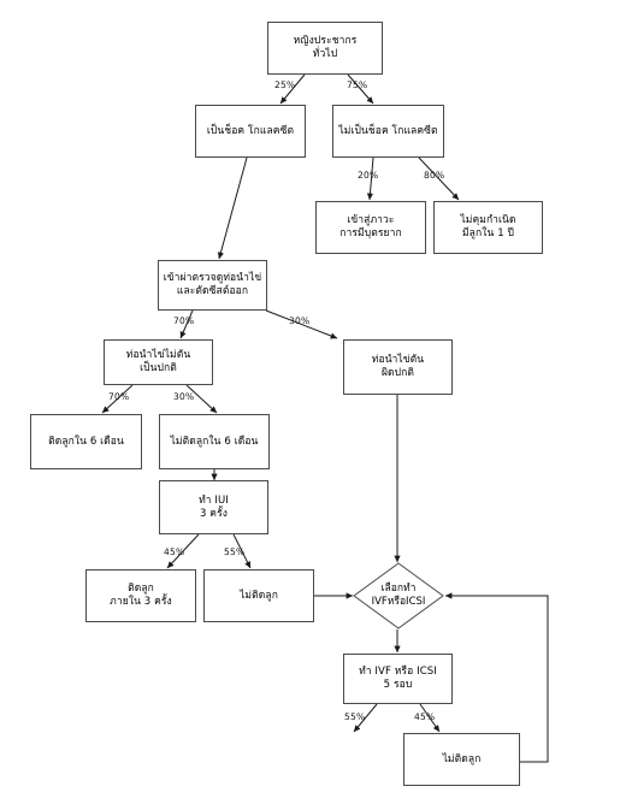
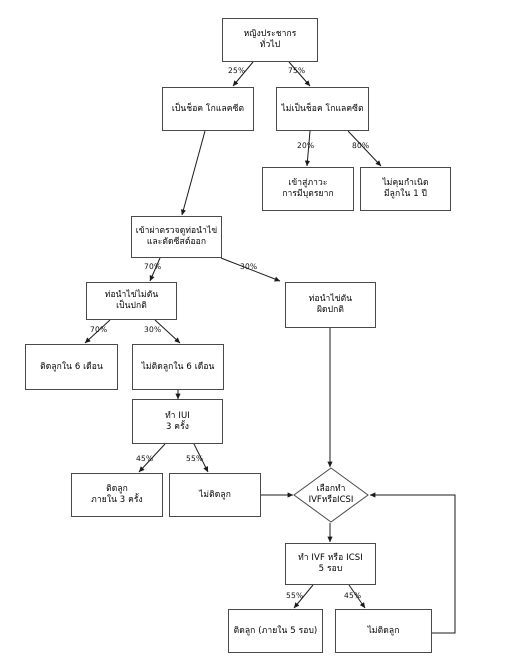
  หญิงประชากร
  ทั่วไป
  เป็นช็อค โกแลคซีต
  ไม่เป็นช็อค โกแลคซีต
  เข้าสู่ภาวะ
  การมีบุตรยาก
  ไม่คุมกำเนิด
  มีลูกใน 1 ปี
  เข้าผ่าตรวจดูท่อนำไข่
  และตัดซีสต์ออก
  ท่อนำไข่ไม่ตัน
  เป็นปกติ
  ท่อนำไข่ตัน
  ผิดปกติ
  ติดลูกใน 6 เดือน
  ไม่ติดลูกใน 6 เดือน
  ทำ IUI
  3 ครั้ง
  ติดลูก
  ภายใน 3 ครั้ง
  ไม่ติดลูก
  เลือกทำ
  IVFหรือICSI
  ทำ IVF หรือ ICSI
  5 รอบ
+ ติดลูก (ภายใน 5 รอบ)
  ไม่ติดลูก
  25%
  75%
  20%
  80%
  70%
  30%
  70%
  30%
  45%
  55%
  55%
  45%
